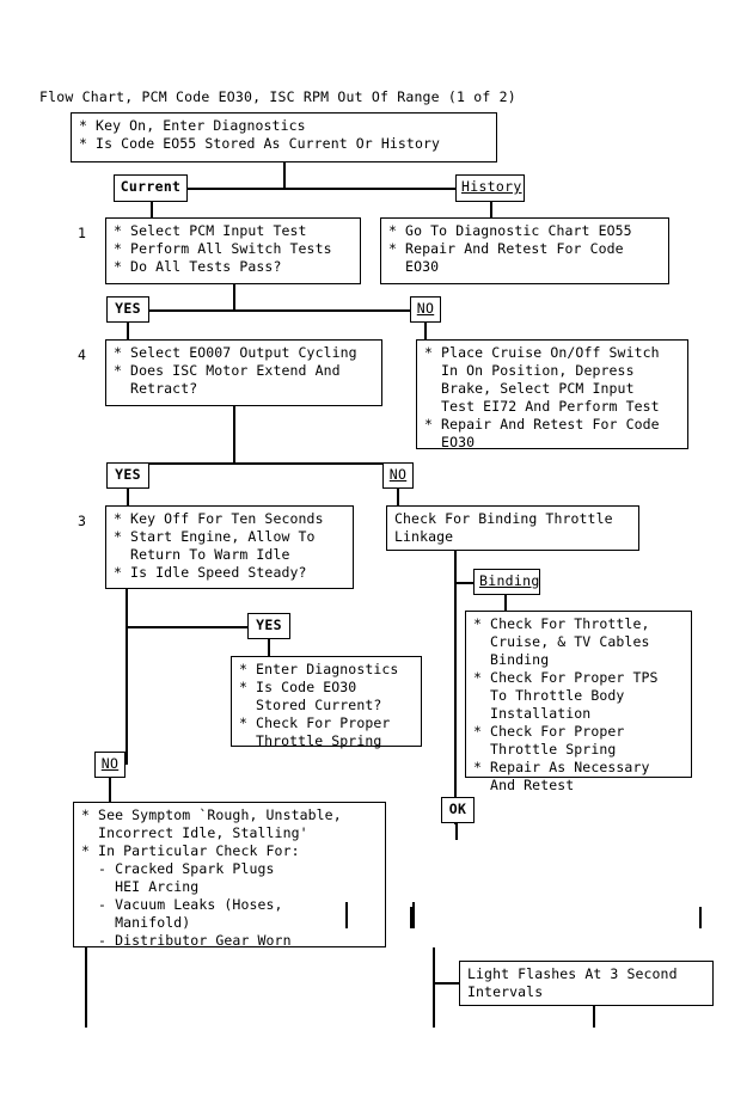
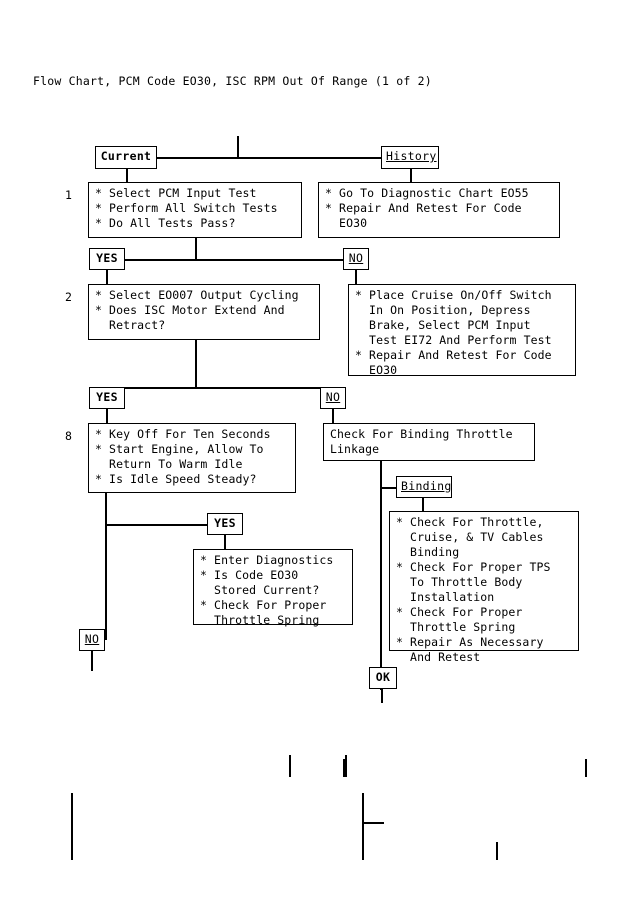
  Flow Chart, PCM Code EO30, ISC RPM Out Of Range (1 of 2)
- * Key On, Enter Diagnostics
- * Is Code EO55 Stored As Current Or History
  Current
  History
  1
  * Select PCM Input Test
  * Perform All Switch Tests
  * Do All Tests Pass?
  * Go To Diagnostic Chart EO55
  * Repair And Retest For Code
  EO30
  YES
  NO
- 4
+ 2
  * Select EO007 Output Cycling
  * Does ISC Motor Extend And
  Retract?
  * Place Cruise On/Off Switch
  In On Position, Depress
  Brake, Select PCM Input
  Test EI72 And Perform Test
  * Repair And Retest For Code
  EO30
  YES
  NO
- 3
+ 8
  * Key Off For Ten Seconds
  * Start Engine, Allow To
  Return To Warm Idle
  * Is Idle Speed Steady?
  Check For Binding Throttle
  Linkage
  YES
  * Enter Diagnostics
  * Is Code EO30
  Stored Current?
  * Check For Proper
  Throttle Spring
  NO
- * See Symptom `Rough, Unstable,
- Incorrect Idle, Stalling'
- * In Particular Check For:
- - Cracked Spark Plugs
- HEI Arcing
- - Vacuum Leaks (Hoses,
- Manifold)
- - Distributor Gear Worn
  Binding
  * Check For Throttle,
  Cruise, & TV Cables
  Binding
  * Check For Proper TPS
  To Throttle Body
  Installation
  * Check For Proper
  Throttle Spring
  * Repair As Necessary
  And Retest
  OK
- Light Flashes At 3 Second
- Intervals
